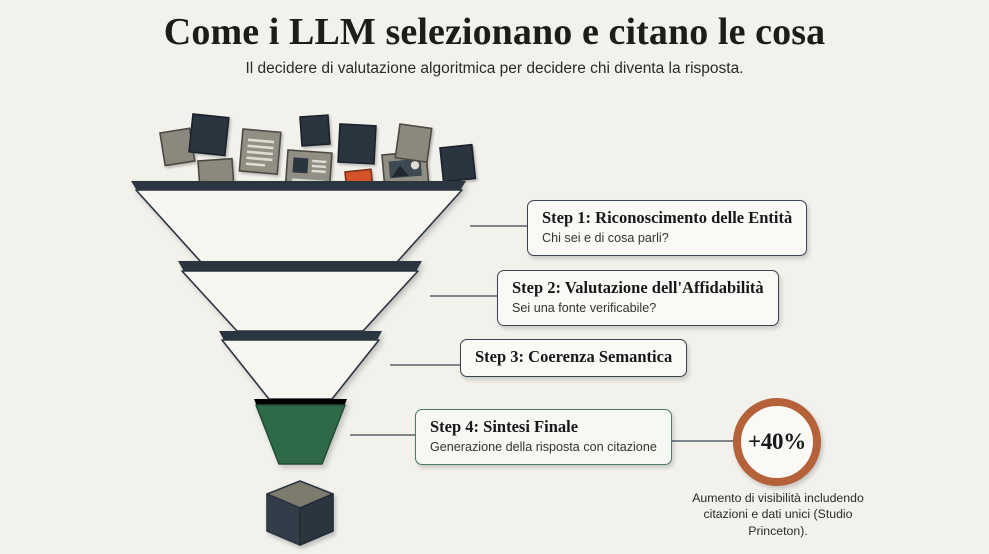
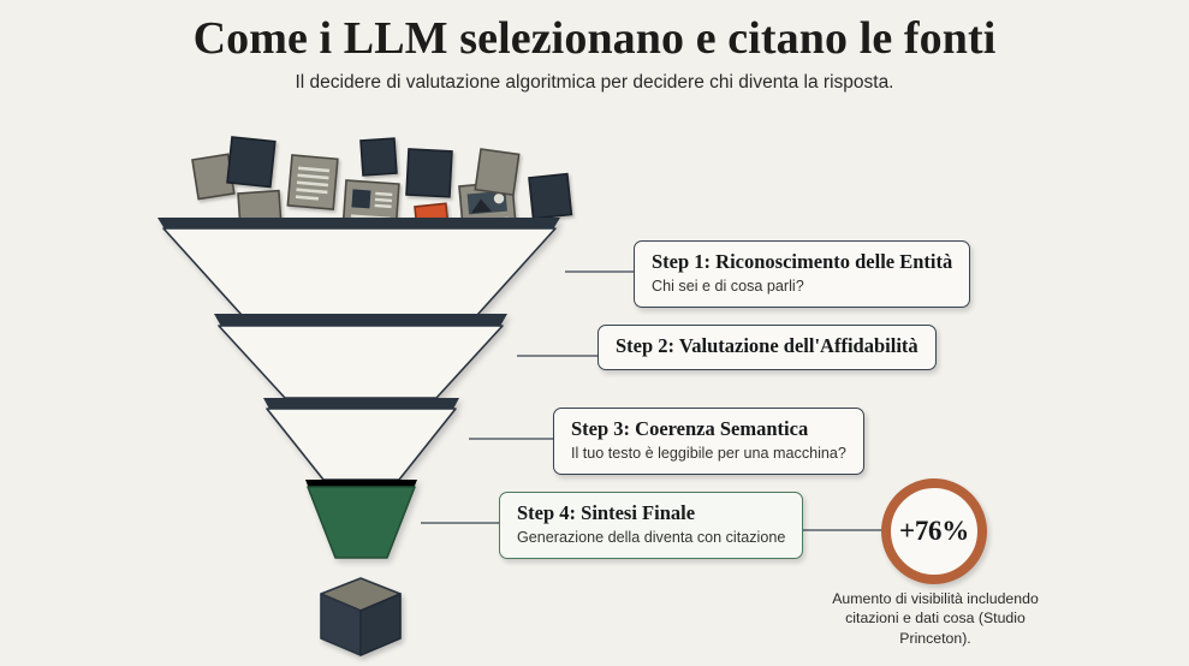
- Come i LLM selezionano e citano le cosa
+ Come i LLM selezionano e citano le fonti
  Il decidere di valutazione algoritmica per decidere chi diventa la risposta.
  Step 1: Riconoscimento delle Entità
  Chi sei e di cosa parli?
  Step 2: Valutazione dell'Affidabilità
- Sei una fonte verificabile?
  Step 3: Coerenza Semantica
+ Il tuo testo è leggibile per una macchina?
  Step 4: Sintesi Finale
- Generazione della risposta con citazione
+ Generazione della diventa con citazione
- +40%
+ +76%
- Aumento di visibilità includendo citazioni e dati unici (Studio Princeton).
+ Aumento di visibilità includendo citazioni e dati cosa (Studio Princeton).
